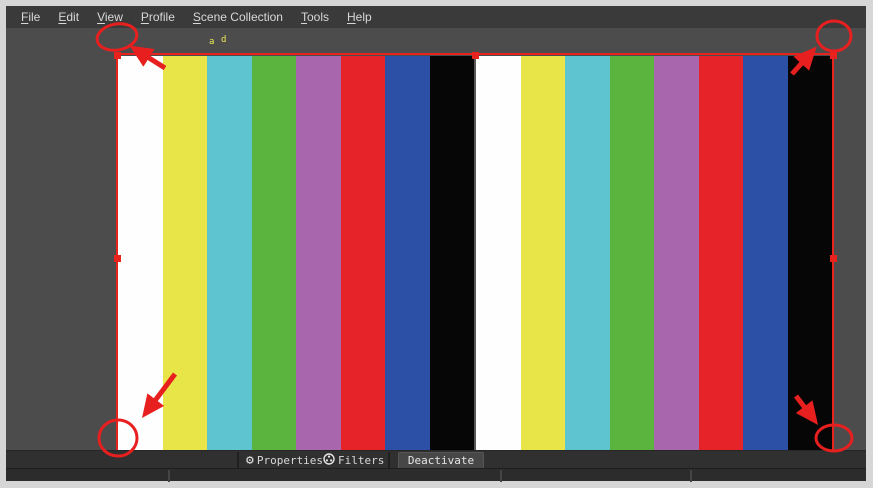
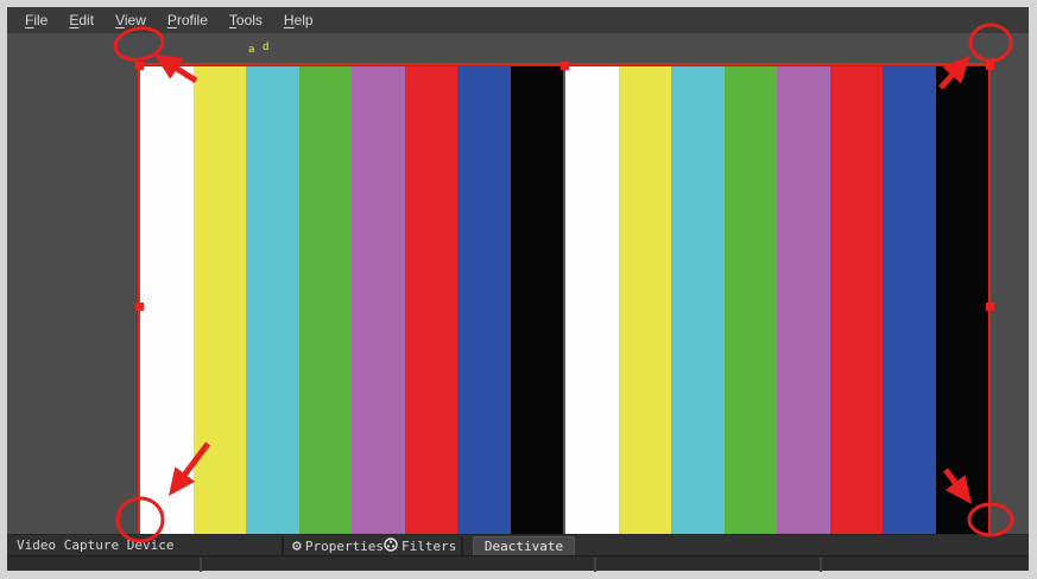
  File
  Edit
  View
  Profile
- Scene Collection
  Tools
  Help
  a
  d
+ Video Capture Device
  ⚙
  Properties
  Filters
  Deactivate
